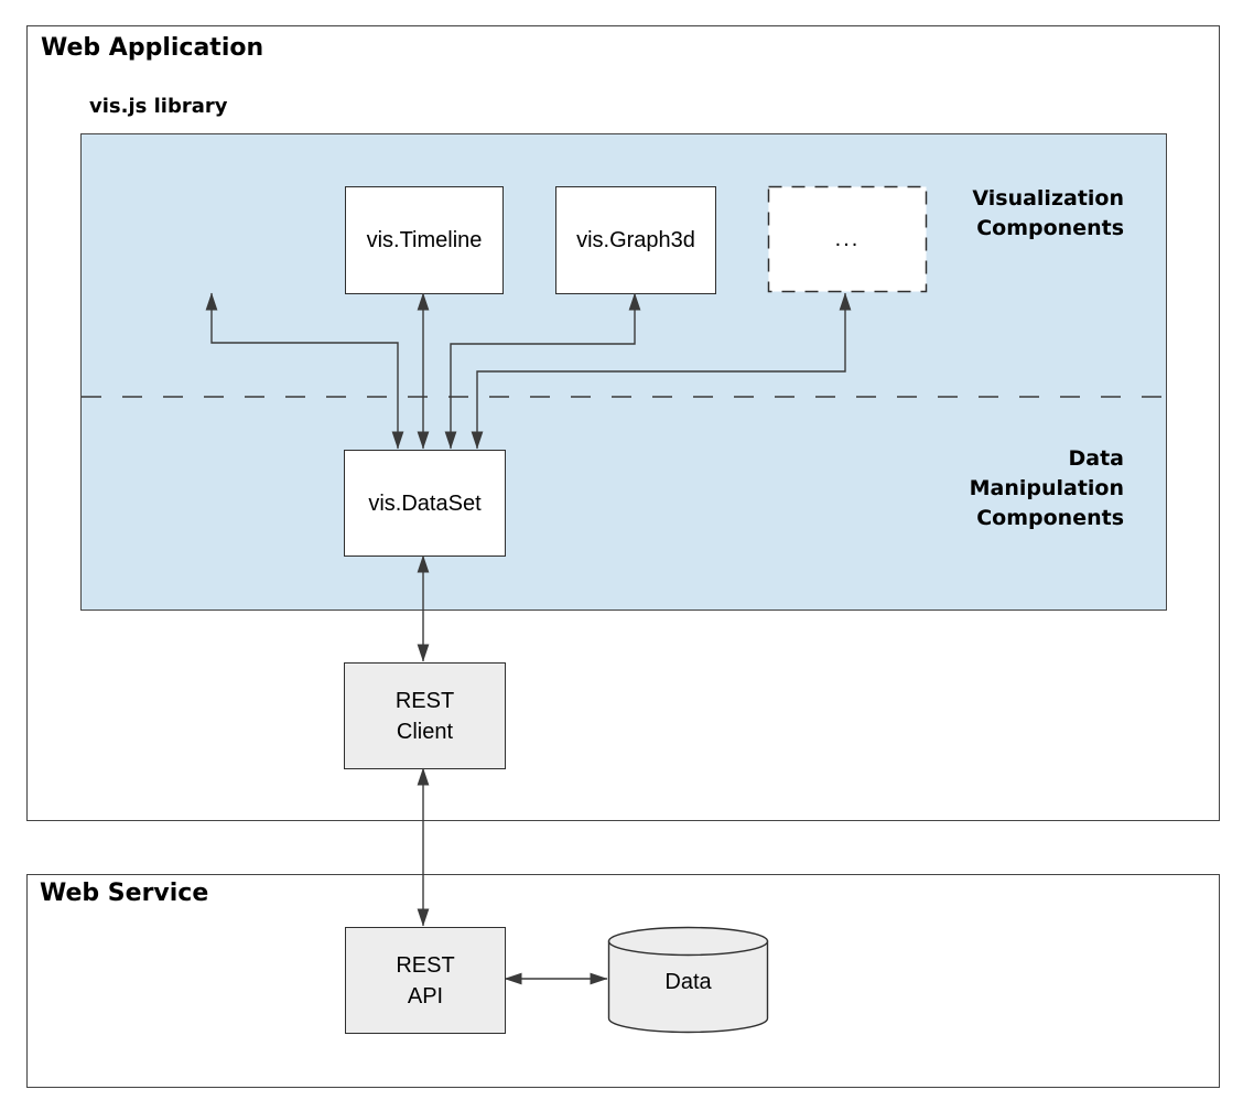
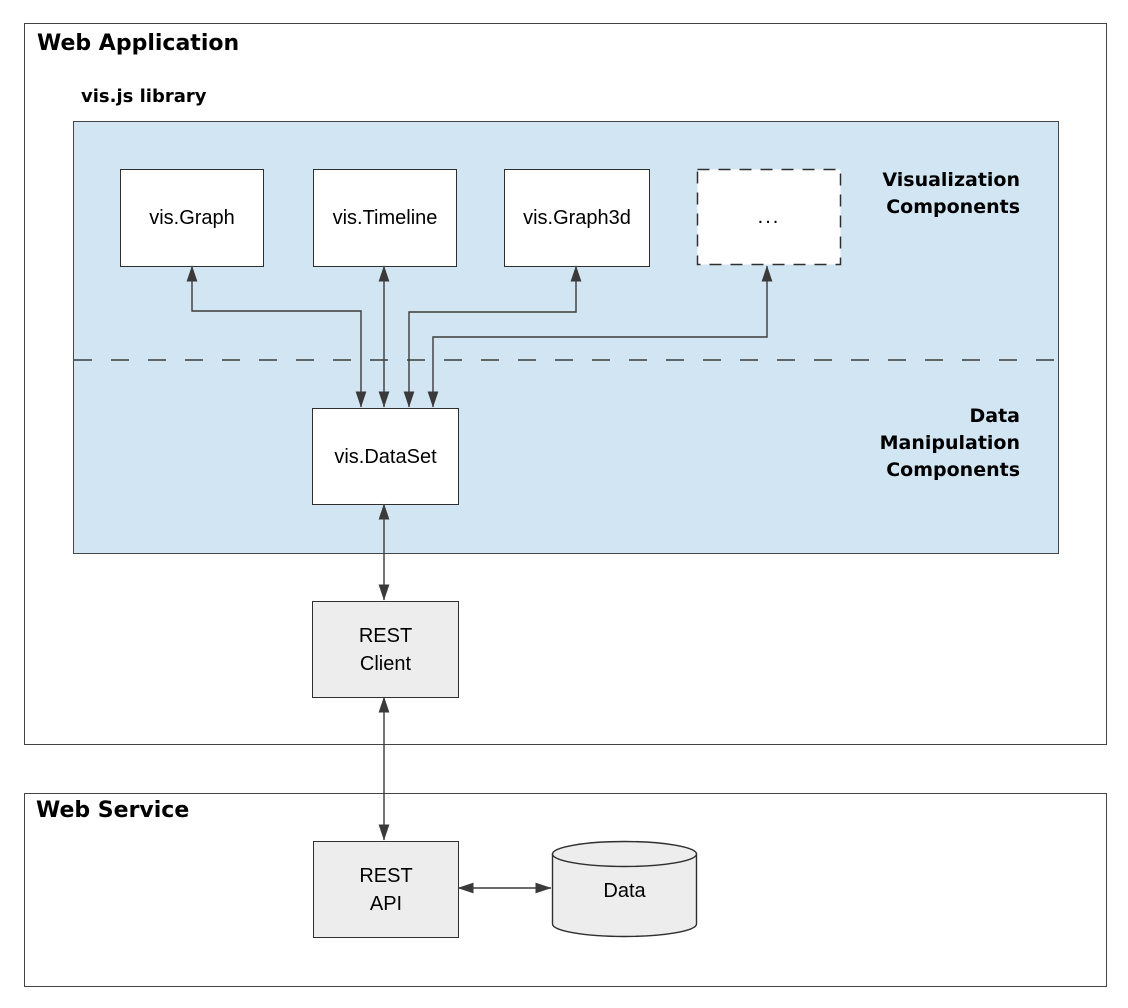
  Web Application
  vis.js library
+ vis.Graph
  vis.Timeline
  vis.Graph3d
  ...
  Visualization
  Components
  Data
  Manipulation
  Components
  vis.DataSet
  REST
  Client
  Web Service
  REST
  API
  Data
